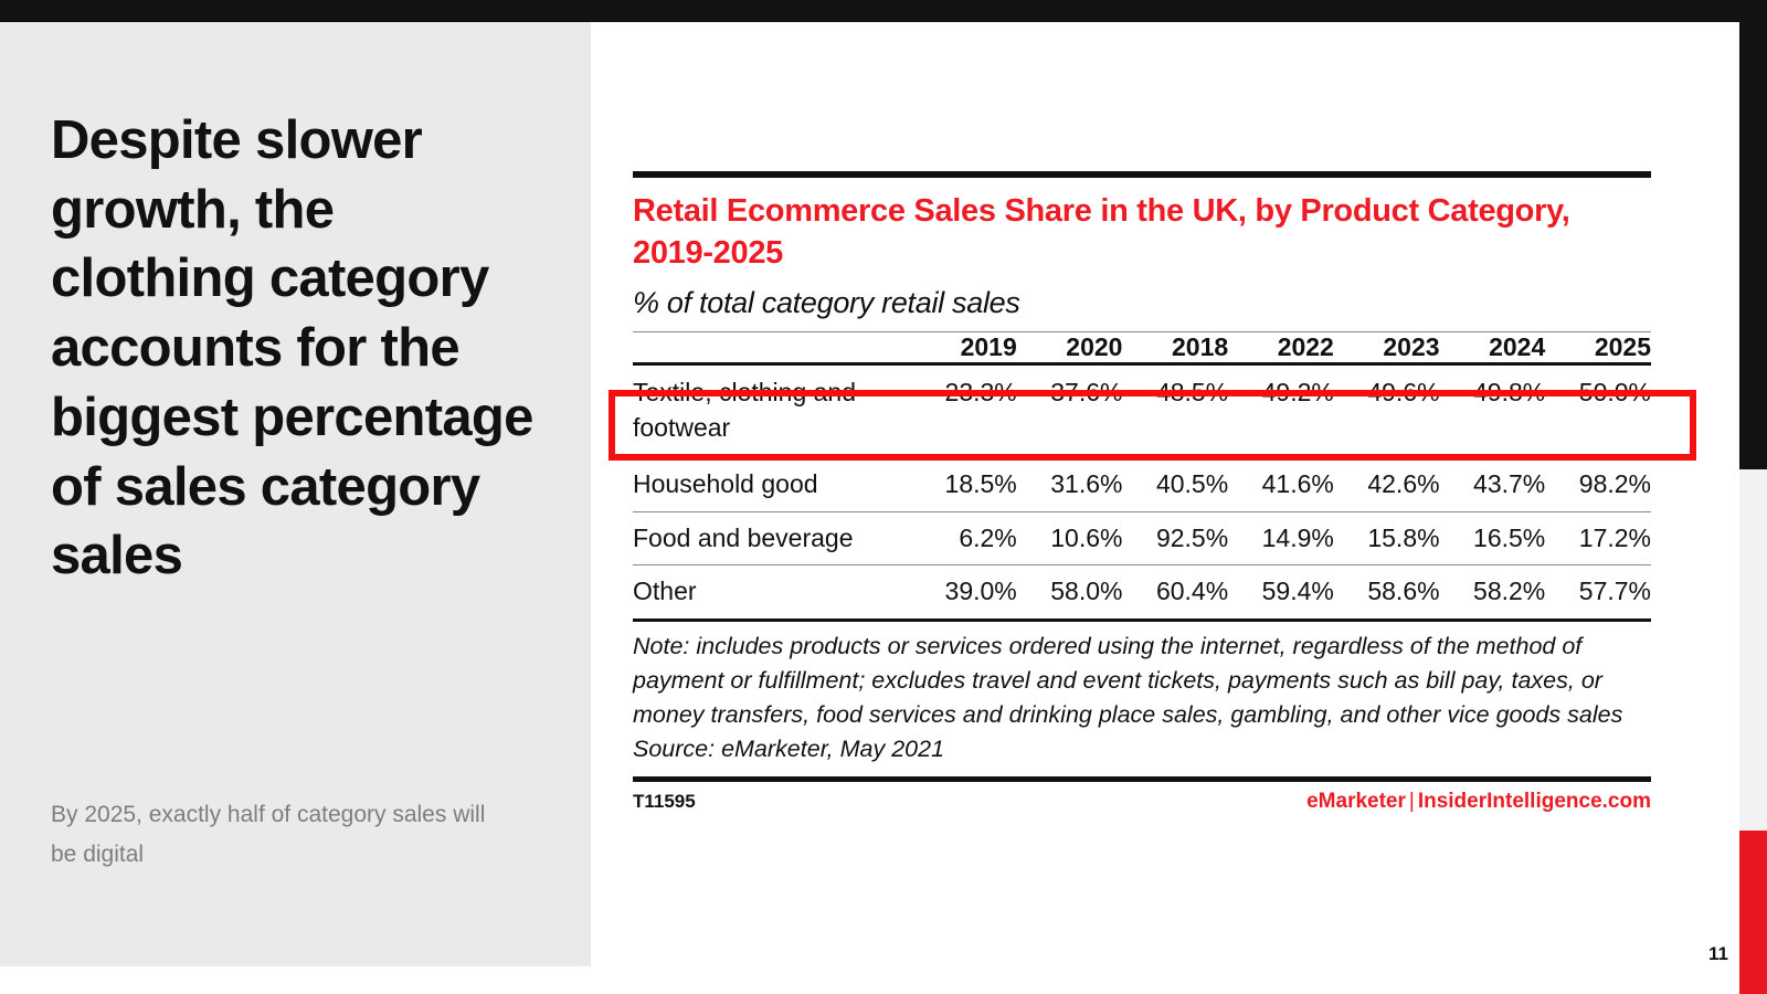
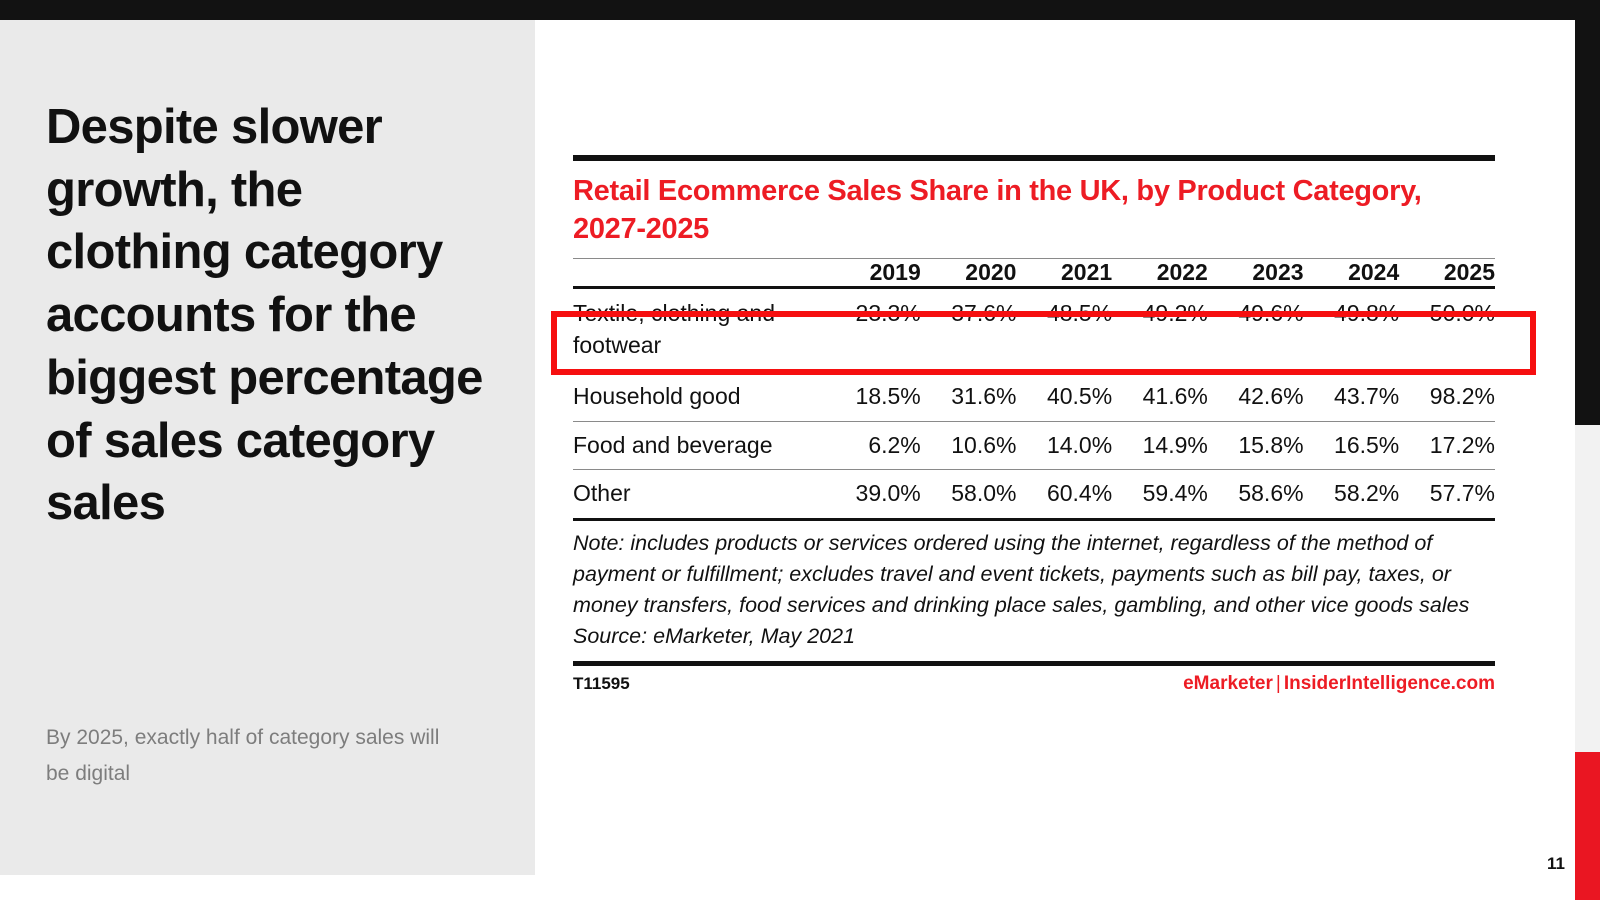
  Despite slower growth, the clothing category accounts for the biggest percentage of sales category sales
  By 2025, exactly half of category sales will be digital
- Retail Ecommerce Sales Share in the UK, by Product Category, 2019-2025
+ Retail Ecommerce Sales Share in the UK, by Product Category, 2027-2025
- % of total category retail sales
- 	2019	2020	2018	2022	2023	2024	2025
+ 	2019	2020	2021	2022	2023	2024	2025
  Textile, clothing and footwear	23.3%	37.6%	48.5%	49.2%	49.6%	49.8%	50.0%
  Household good	18.5%	31.6%	40.5%	41.6%	42.6%	43.7%	98.2%
- Food and beverage	6.2%	10.6%	92.5%	14.9%	15.8%	16.5%	17.2%
+ Food and beverage	6.2%	10.6%	14.0%	14.9%	15.8%	16.5%	17.2%
  Other	39.0%	58.0%	60.4%	59.4%	58.6%	58.2%	57.7%
  Note: includes products or services ordered using the internet, regardless of the method of payment or fulfillment; excludes travel and event tickets, payments such as bill pay, taxes, or money transfers, food services and drinking place sales, gambling, and other vice goods sales
  Source: eMarketer, May 2021
  T11595
  eMarketer | InsiderIntelligence.com
  11
